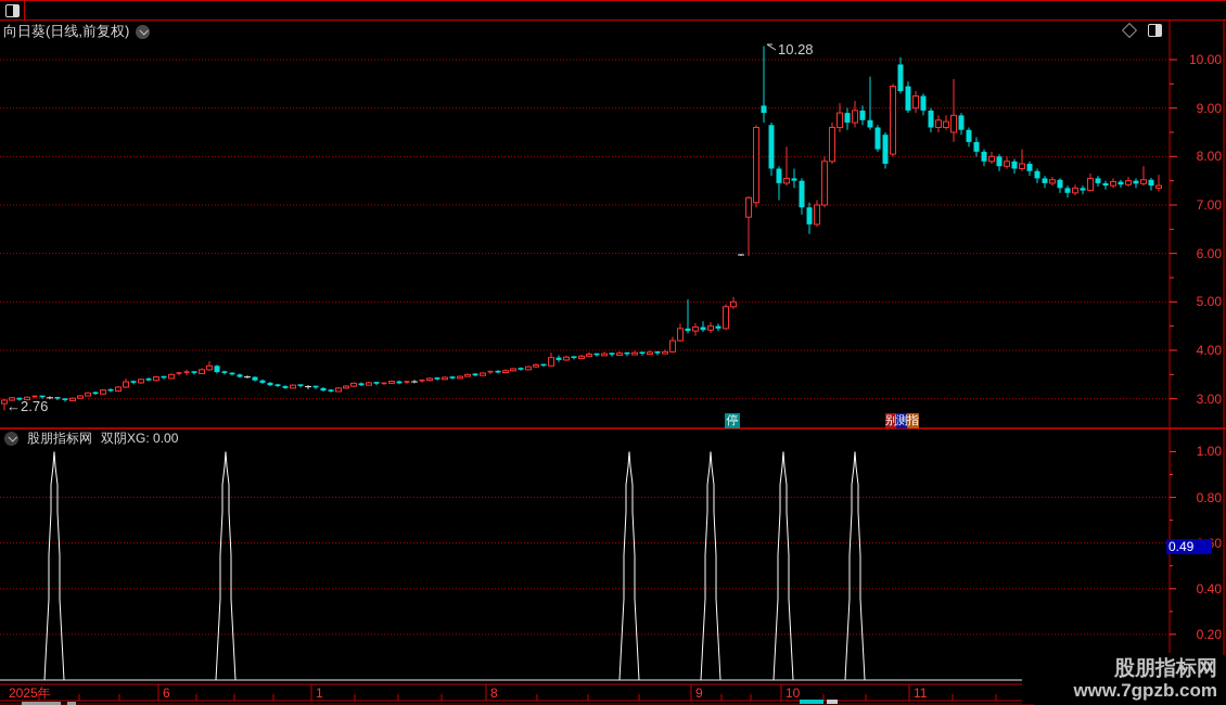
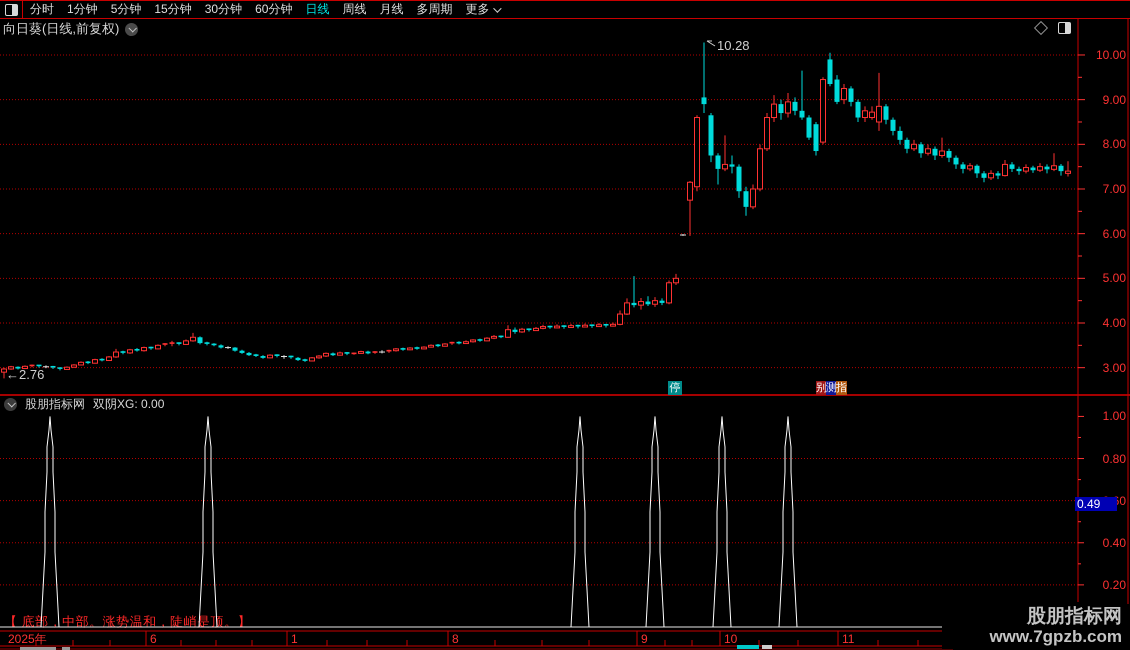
+ 【 底部，中部。涨势温和，陡峭是顶。】
+ 分时
+ 1分钟
+ 5分钟
+ 15分钟
+ 30分钟
+ 60分钟
+ 日线
+ 周线
+ 月线
+ 多周期
+ 更多
  向日葵(日线,前复权)
  3.00
  4.00
  5.00
  6.00
  7.00
  8.00
  9.00
  10.00
  0.20
  0.40
  0.80
  1.00
  2025年
  6
  1
  8
  9
  10
  11
  10.28
  ←2.76
  停
  别
  测
  指
  股朋指标网
  双阴XG: 0.00
  0.49
  股朋指标网
  www.7gpzb.com
